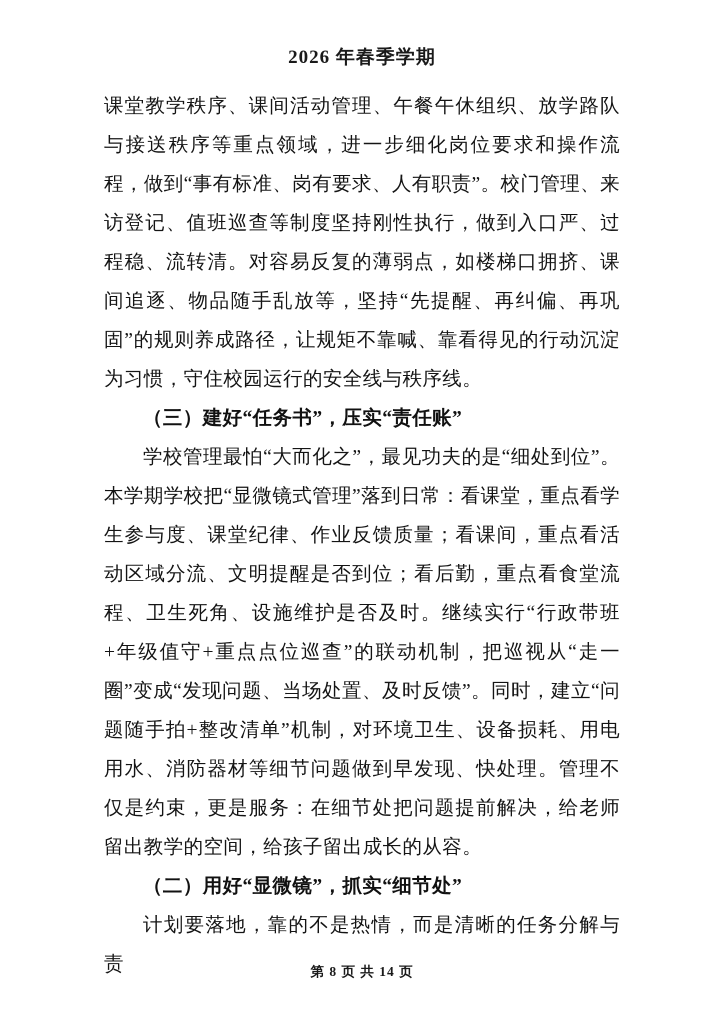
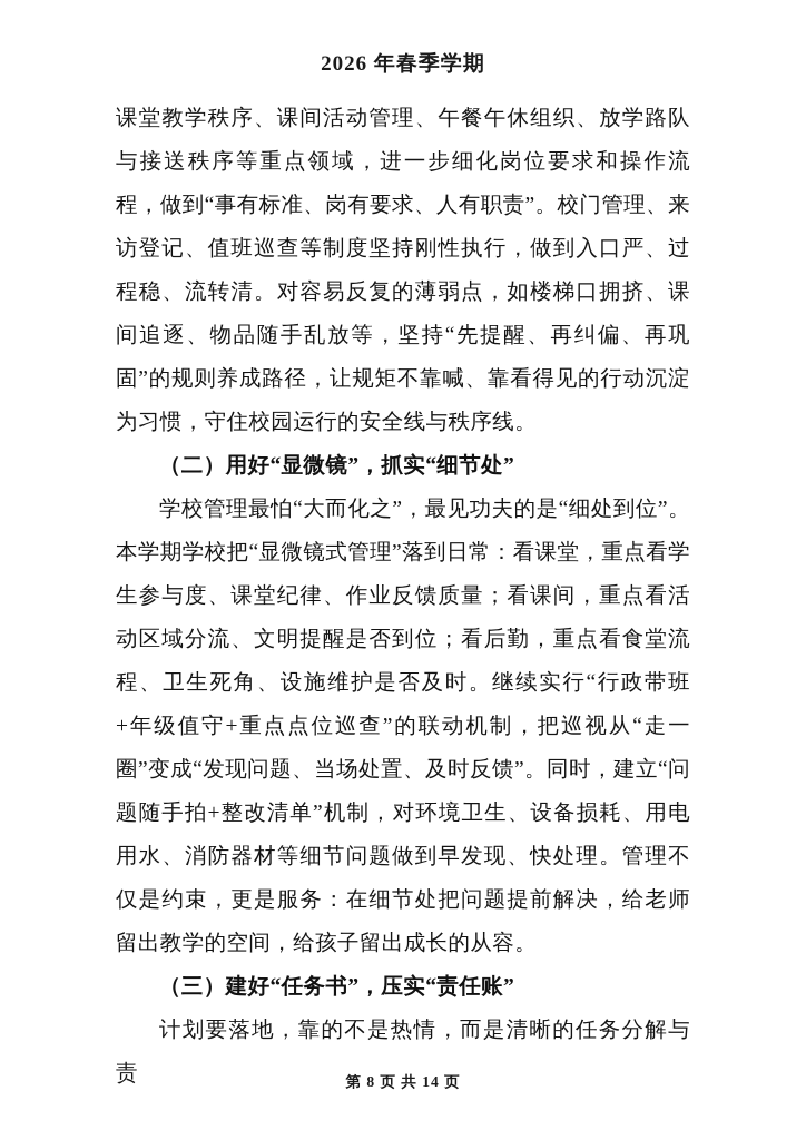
  2026 年春季学期
  课堂教学秩序、课间活动管理、午餐午休组织、放学路队与接送秩序等重点领域，进一步细化岗位要求和操作流程，做到“事有标准、岗有要求、人有职责”。校门管理、来访登记、值班巡查等制度坚持刚性执行，做到入口严、过程稳、流转清。对容易反复的薄弱点，如楼梯口拥挤、课间追逐、物品随手乱放等，坚持“先提醒、再纠偏、再巩固”的规则养成路径，让规矩不靠喊、靠看得见的行动沉淀为习惯，守住校园运行的安全线与秩序线。
- （三）建好“任务书”，压实“责任账”
+ （二）用好“显微镜”，抓实“细节处”
  学校管理最怕“大而化之”，最见功夫的是“细处到位”。本学期学校把“显微镜式管理”落到日常：看课堂，重点看学生参与度、课堂纪律、作业反馈质量；看课间，重点看活动区域分流、文明提醒是否到位；看后勤，重点看食堂流程、卫生死角、设施维护是否及时。继续实行“行政带班+年级值守+重点点位巡查”的联动机制，把巡视从“走一圈”变成“发现问题、当场处置、及时反馈”。同时，建立“问题随手拍+整改清单”机制，对环境卫生、设备损耗、用电用水、消防器材等细节问题做到早发现、快处理。管理不仅是约束，更是服务：在细节处把问题提前解决，给老师留出教学的空间，给孩子留出成长的从容。
- （二）用好“显微镜”，抓实“细节处”
+ （三）建好“任务书”，压实“责任账”
  计划要落地，靠的不是热情，而是清晰的任务分解与责
  第 8 页 共 14 页
